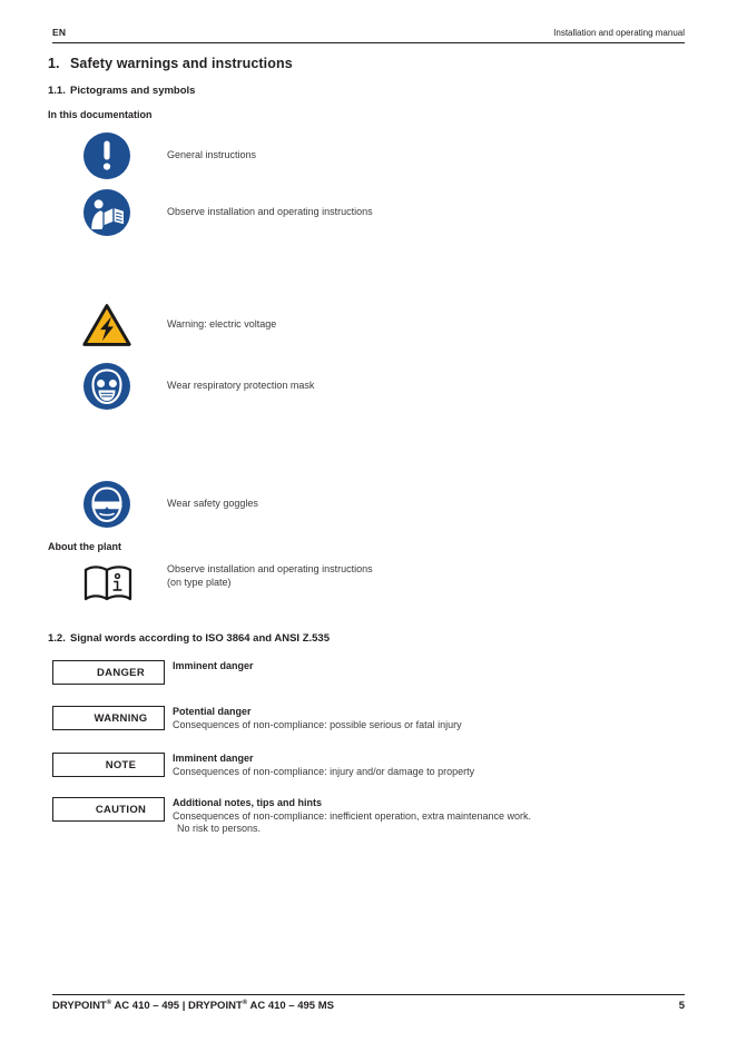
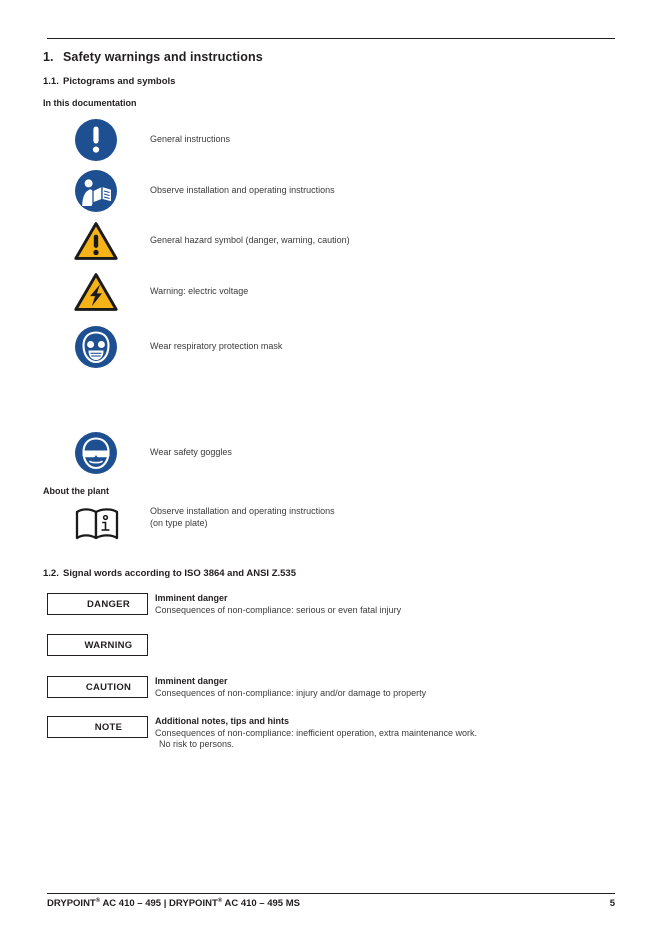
- EN
- Installation and operating manual
  1. Safety warnings and instructions
  1.1. Pictograms and symbols
  In this documentation
  General instructions
  Observe installation and operating instructions
+ General hazard symbol (danger, warning, caution)
  Warning: electric voltage
  Wear respiratory protection mask
  Wear safety goggles
  About the plant
  Observe installation and operating instructions
  (on type plate)
  1.2. Signal words according to ISO 3864 and ANSI Z.535
  DANGER
  Imminent danger
+ Consequences of non-compliance: serious or even fatal injury
  WARNING
- Potential danger
- Consequences of non-compliance: possible serious or fatal injury
- NOTE
+ CAUTION
  Imminent danger
  Consequences of non-compliance: injury and/or damage to property
- CAUTION
+ NOTE
  Additional notes, tips and hints
  Consequences of non-compliance: inefficient operation, extra maintenance work.
  No risk to persons.
  DRYPOINT AC 410 – 495 | DRYPOINT AC 410 – 495 MS
  5
